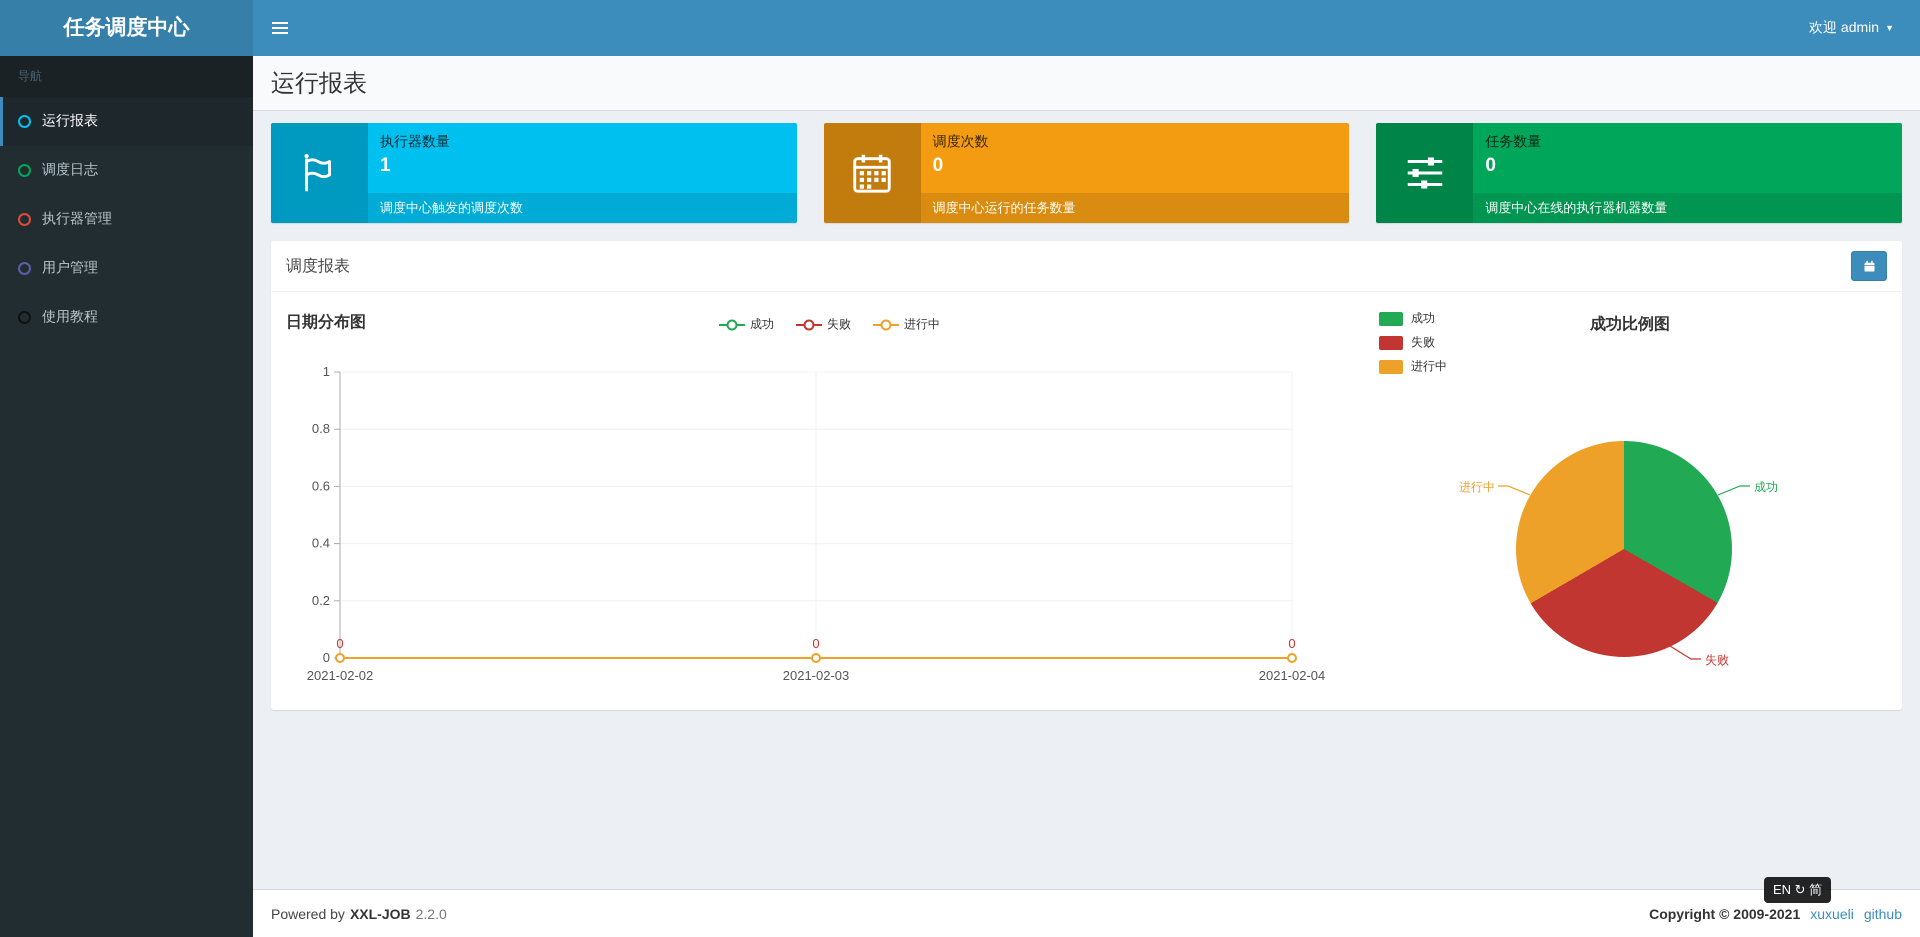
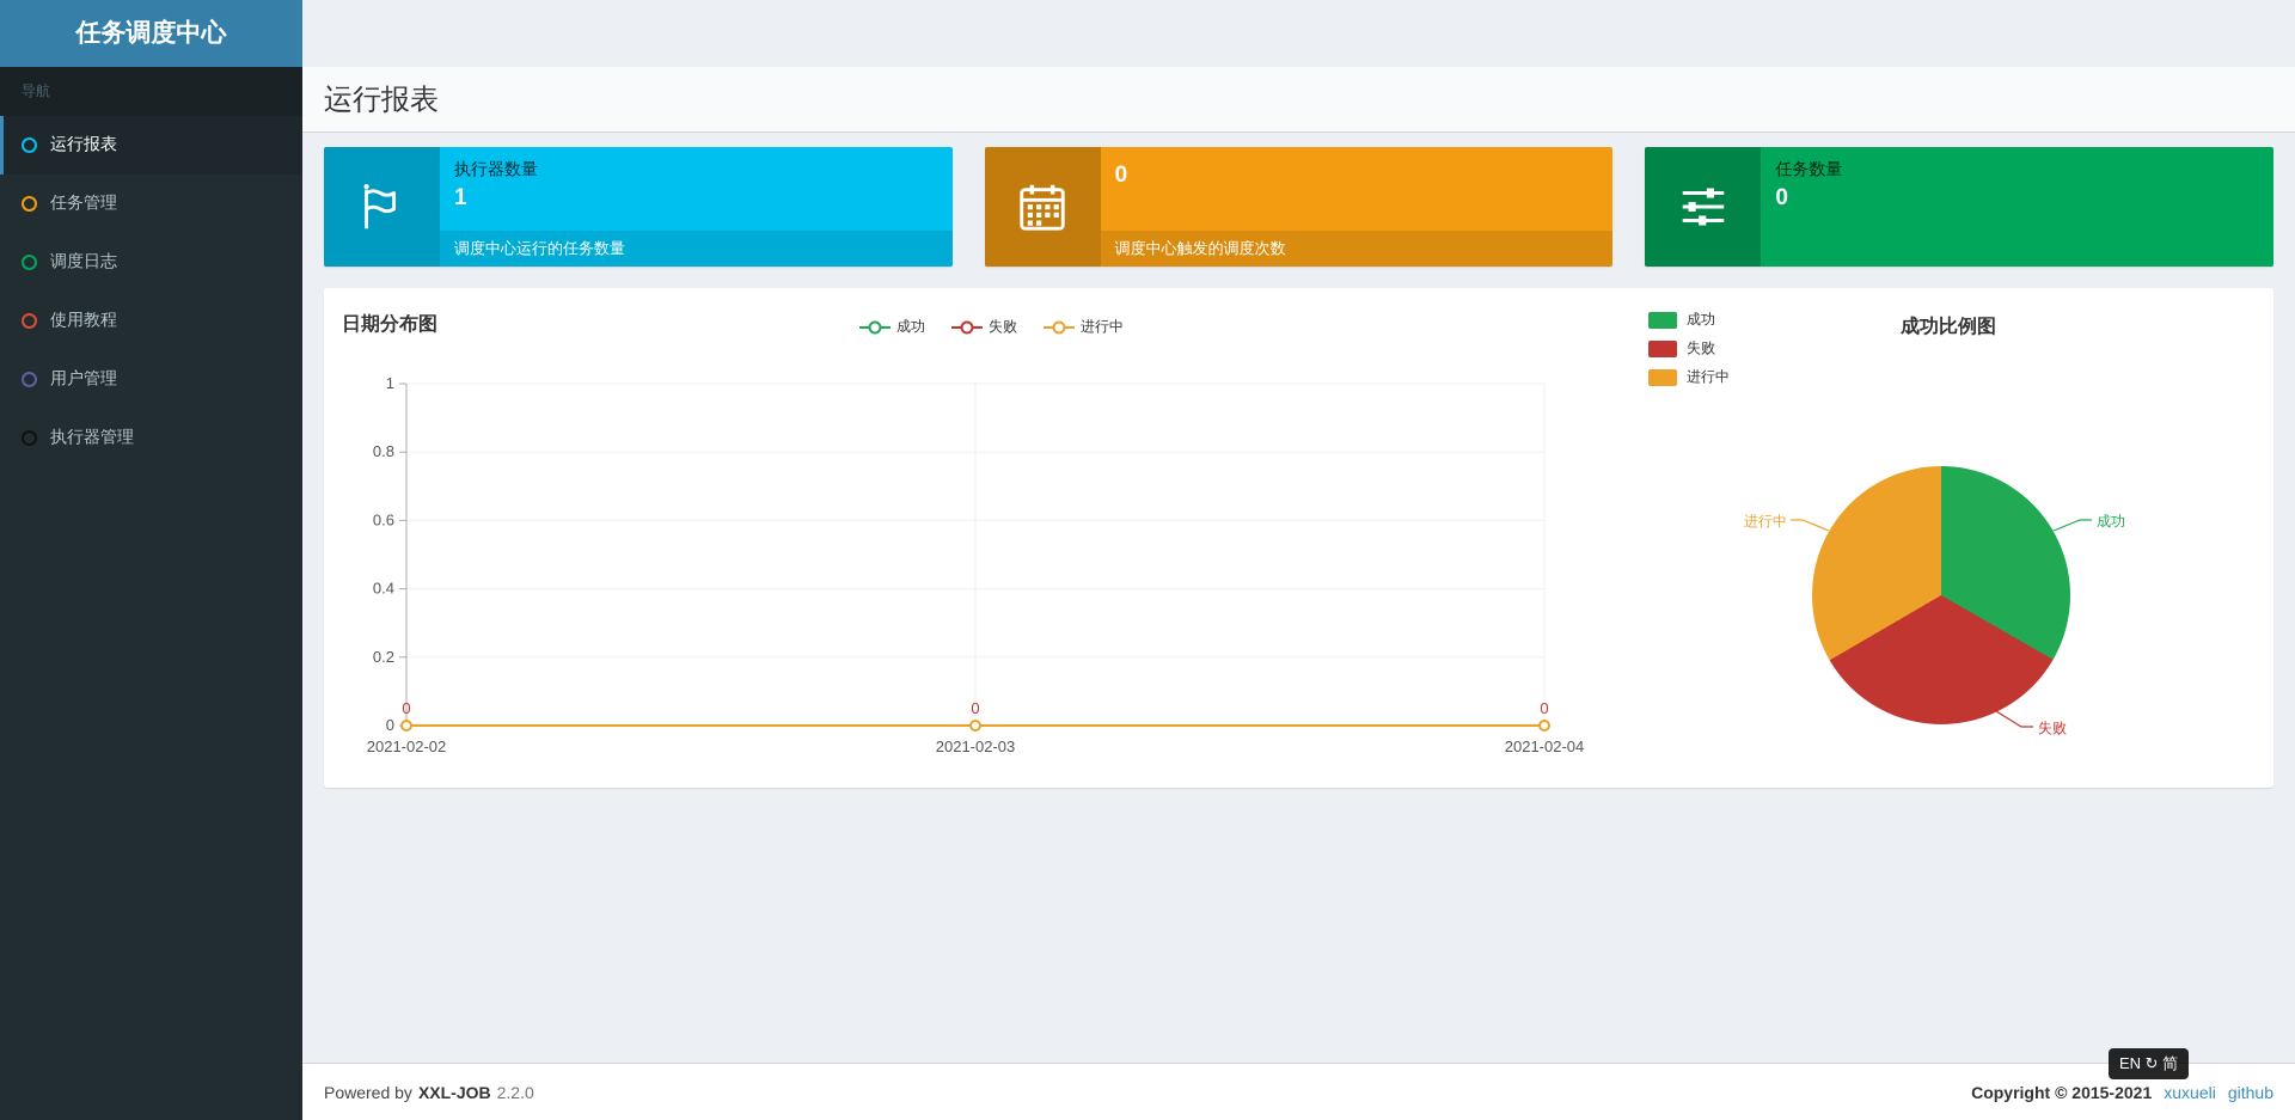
  任务调度中心
- 欢迎 admin
- ▼
  导航
  运行报表
+ 任务管理
  调度日志
- 执行器管理
+ 使用教程
  用户管理
- 使用教程
+ 执行器管理
  运行报表
  执行器数量
  1
- 调度中心触发的调度次数
+ 调度中心运行的任务数量
- 调度次数
  0
- 调度中心运行的任务数量
+ 调度中心触发的调度次数
  任务数量
  0
- 调度中心在线的执行器机器数量
- 调度报表
  日期分布图
  成功
  失败
  进行中
  0
  0.2
  0.4
  0.6
  0.8
  1
  2021-02-02
  2021-02-03
  2021-02-04
  0
  0
  0
  成功
  失败
  进行中
  成功比例图
  成功
  失败
  进行中
  Powered by
  XXL-JOB
  2.2.0
- Copyright © 2009-2021
+ Copyright © 2015-2021
  xuxueli
  github
  EN ↻ 简
